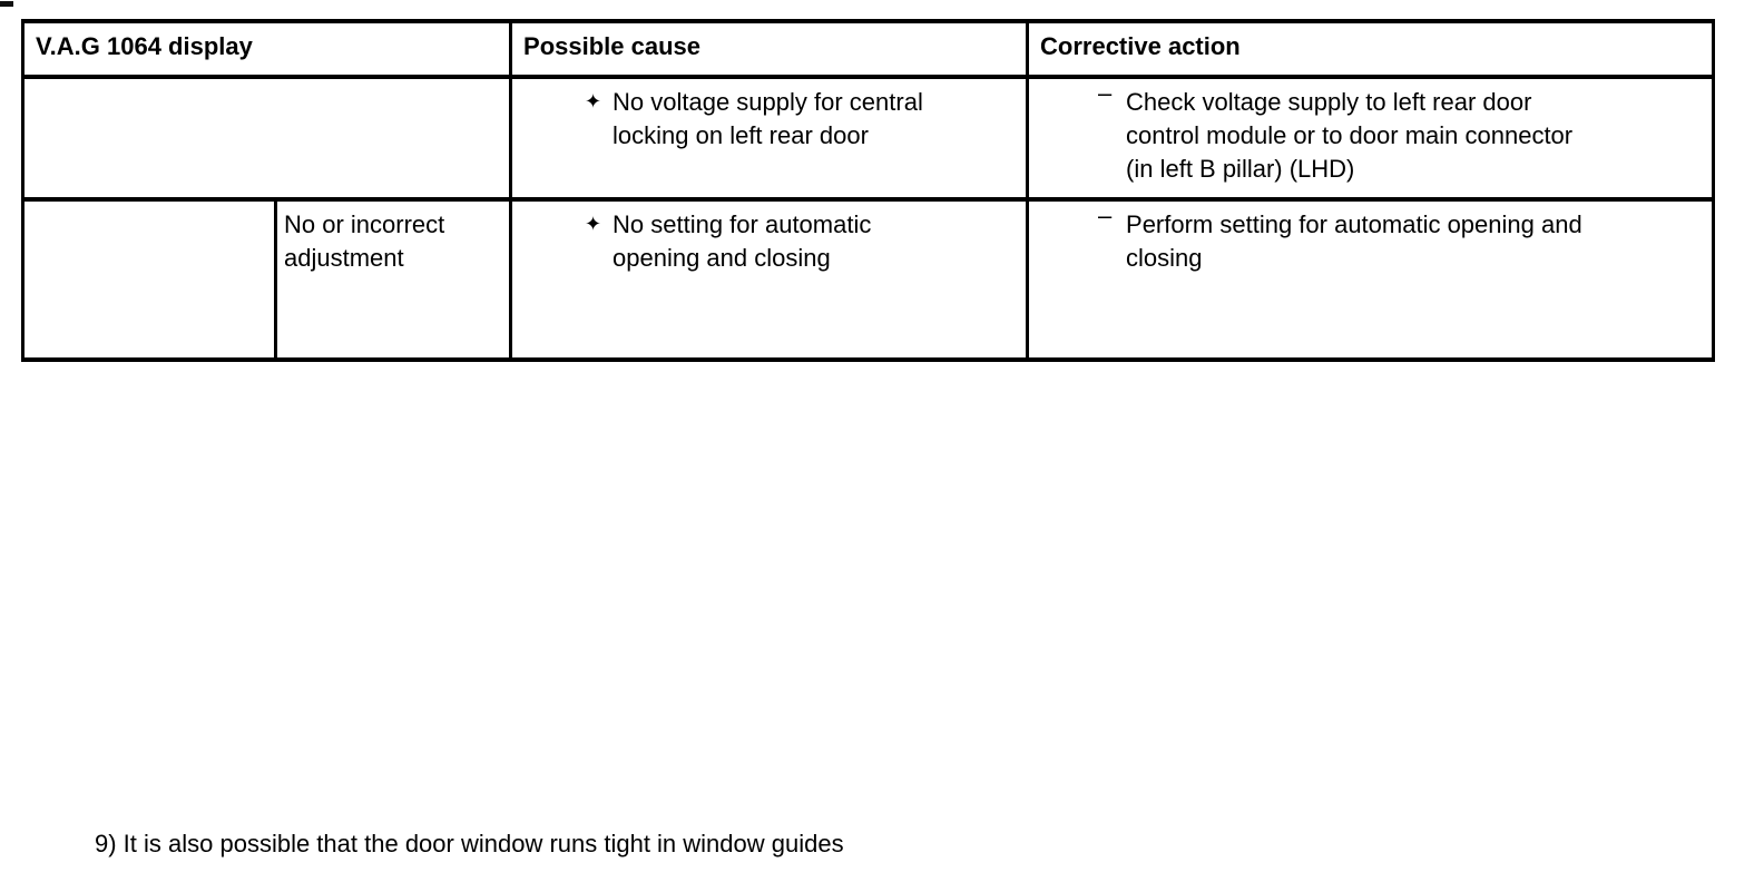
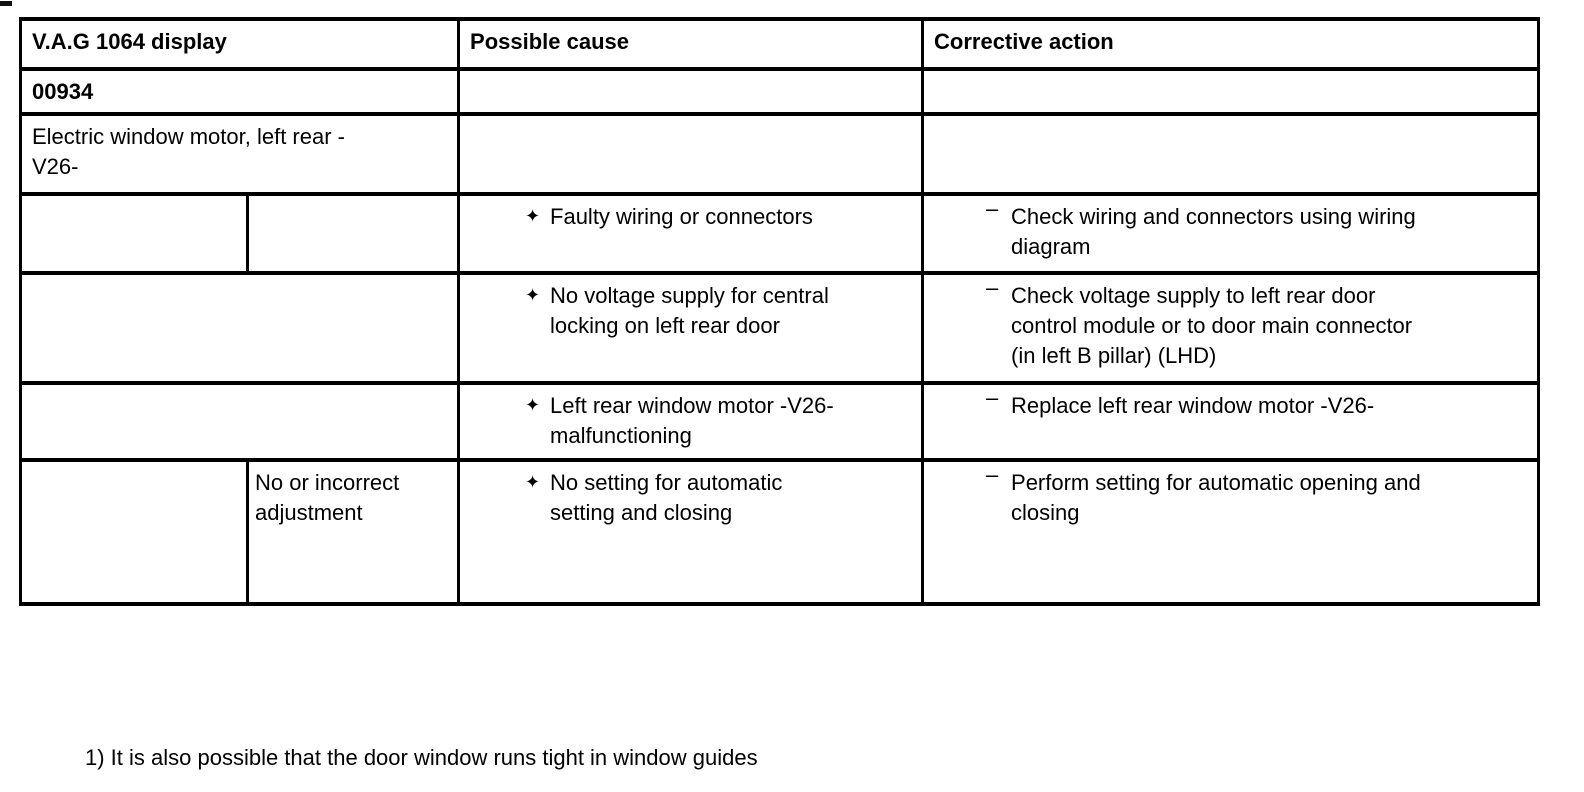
  V.A.G 1064 display	Possible cause	Corrective action
+ 00934
+ Electric window motor, left rear - V26-
+ 		✦ Faulty wiring or connectors	– Check wiring and connectors using wiring diagram
  	✦ No voltage supply for central locking on left rear door	– Check voltage supply to left rear door control module or to door main connector (in left B pillar) (LHD)
+ 	✦ Left rear window motor -V26- malfunctioning	– Replace left rear window motor -V26-
- 	No or incorrect adjustment	✦ No setting for automatic opening and closing	– Perform setting for automatic opening and closing
+ 	No or incorrect adjustment	✦ No setting for automatic setting and closing	– Perform setting for automatic opening and closing
- 9) It is also possible that the door window runs tight in window guides
+ 1) It is also possible that the door window runs tight in window guides
